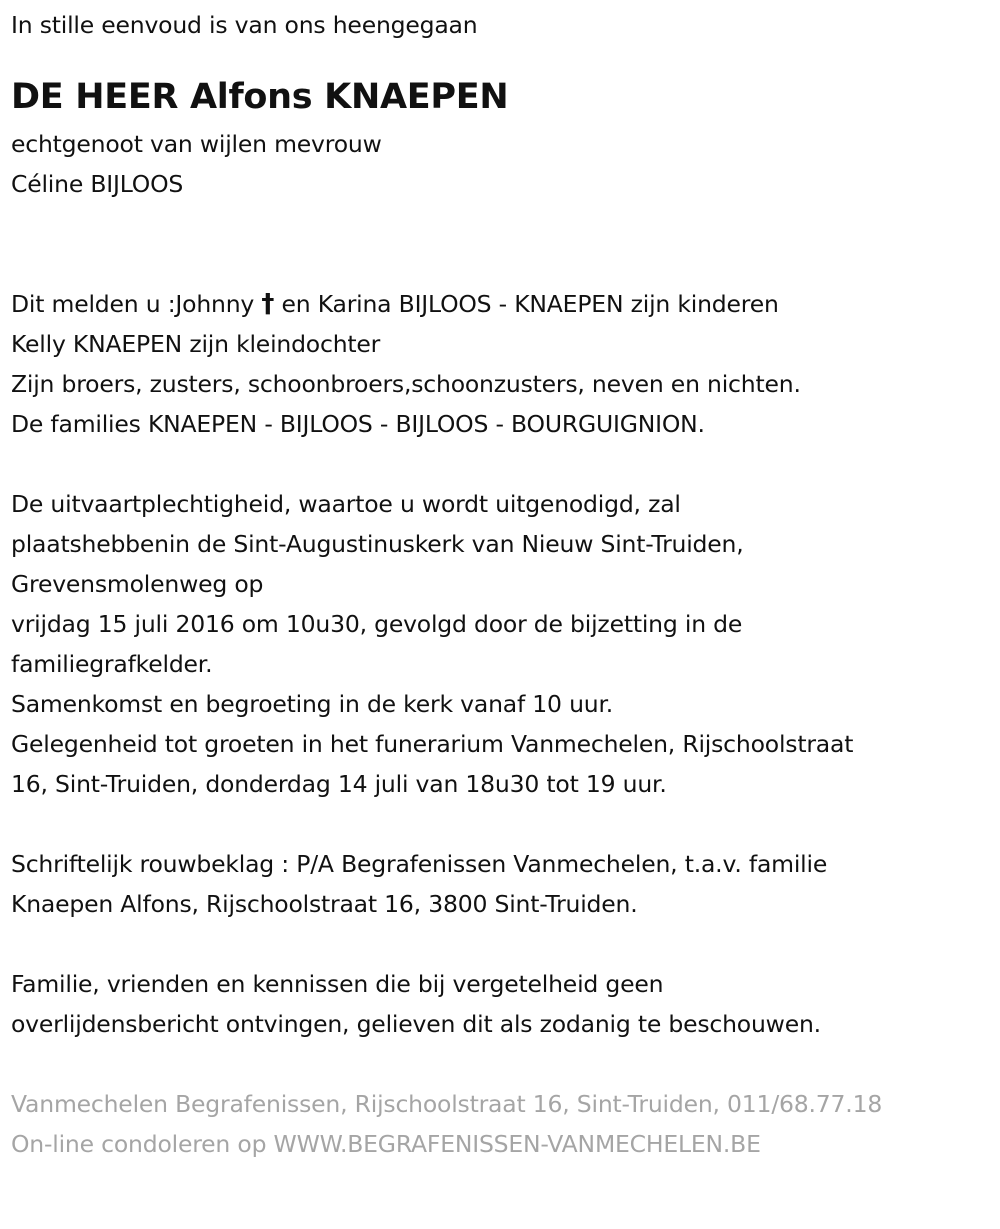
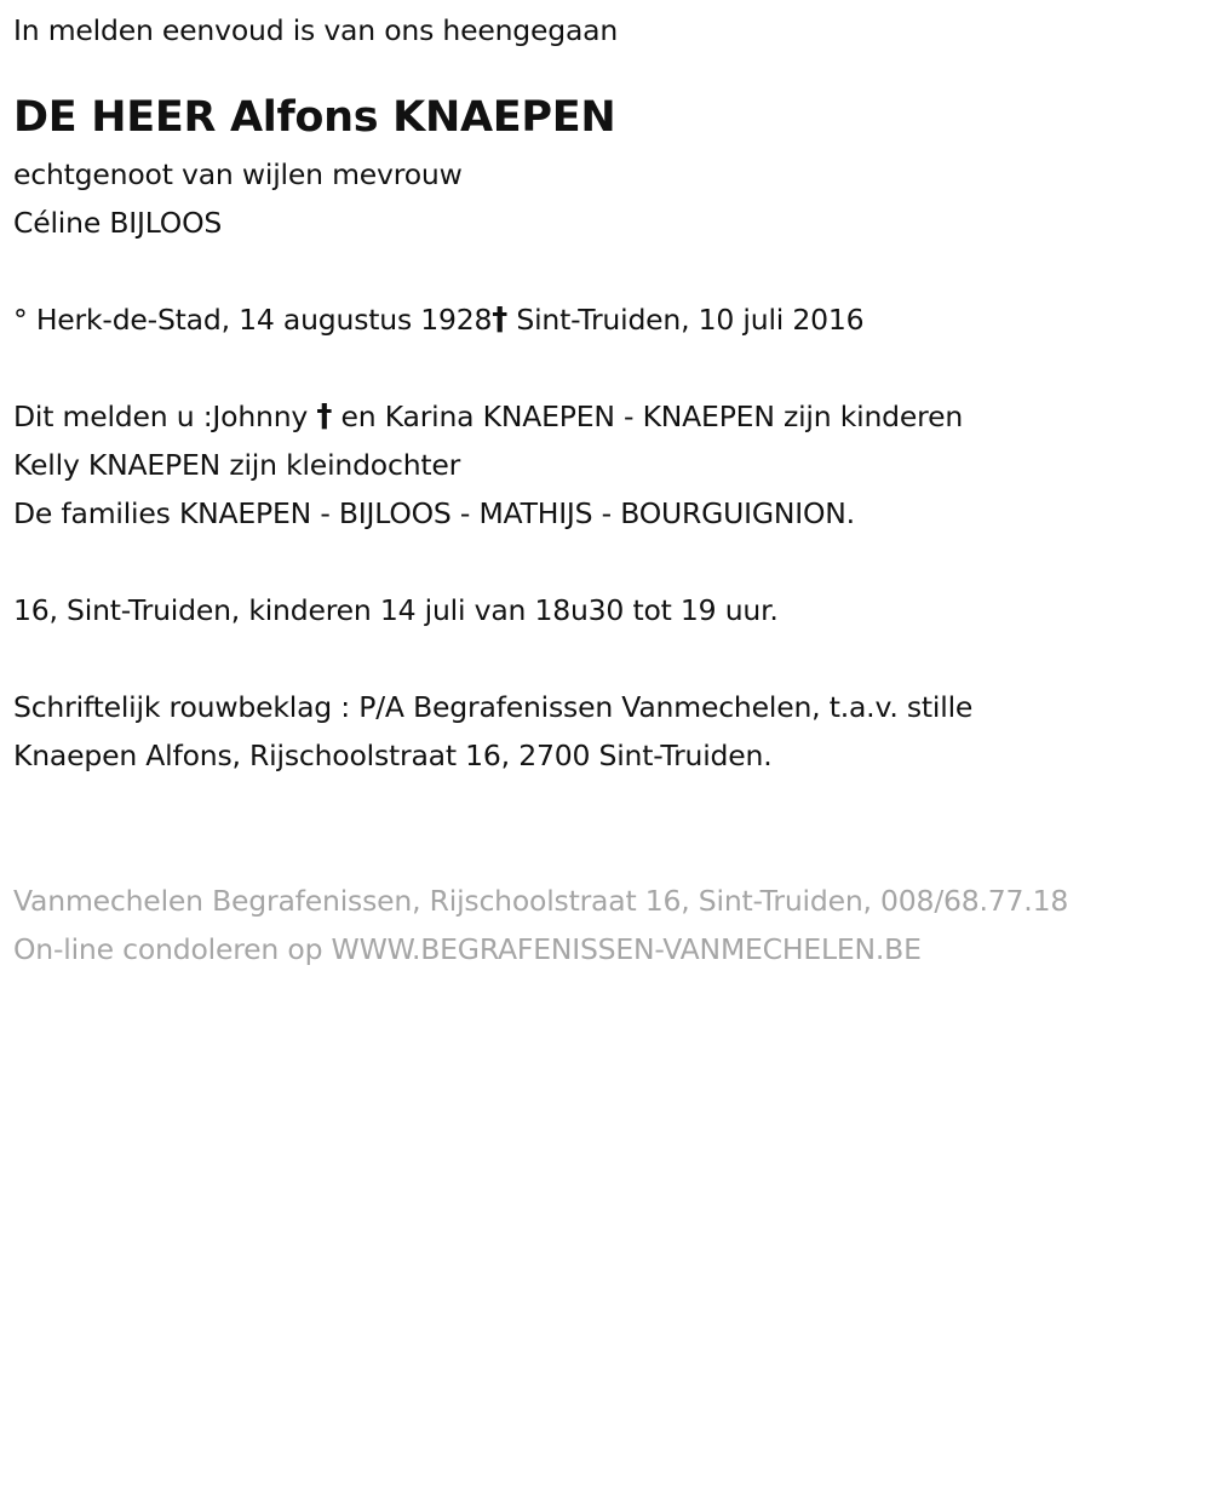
- In stille eenvoud is van ons heengegaan
+ In melden eenvoud is van ons heengegaan
  DE HEER Alfons KNAEPEN
  echtgenoot van wijlen mevrouw
  Céline BIJLOOS
+ ° Herk-de-Stad, 14 augustus 1928† Sint-Truiden, 10 juli 2016
- Dit melden u :Johnny † en Karina BIJLOOS - KNAEPEN zijn kinderen
+ Dit melden u :Johnny † en Karina KNAEPEN - KNAEPEN zijn kinderen
  Kelly KNAEPEN zijn kleindochter
- Zijn broers, zusters, schoonbroers,schoonzusters, neven en nichten.
- De families KNAEPEN - BIJLOOS - BIJLOOS - BOURGUIGNION.
+ De families KNAEPEN - BIJLOOS - MATHIJS - BOURGUIGNION.
- De uitvaartplechtigheid, waartoe u wordt uitgenodigd, zal
- plaatshebbenin de Sint-Augustinuskerk van Nieuw Sint-Truiden,
- Grevensmolenweg op
- vrijdag 15 juli 2016 om 10u30, gevolgd door de bijzetting in de
- familiegrafkelder.
- Samenkomst en begroeting in de kerk vanaf 10 uur.
- Gelegenheid tot groeten in het funerarium Vanmechelen, Rijschoolstraat
- 16, Sint-Truiden, donderdag 14 juli van 18u30 tot 19 uur.
+ 16, Sint-Truiden, kinderen 14 juli van 18u30 tot 19 uur.
- Schriftelijk rouwbeklag : P/A Begrafenissen Vanmechelen, t.a.v. familie
+ Schriftelijk rouwbeklag : P/A Begrafenissen Vanmechelen, t.a.v. stille
- Knaepen Alfons, Rijschoolstraat 16, 3800 Sint-Truiden.
+ Knaepen Alfons, Rijschoolstraat 16, 2700 Sint-Truiden.
- Familie, vrienden en kennissen die bij vergetelheid geen
- overlijdensbericht ontvingen, gelieven dit als zodanig te beschouwen.
- Vanmechelen Begrafenissen, Rijschoolstraat 16, Sint-Truiden, 011/68.77.18
+ Vanmechelen Begrafenissen, Rijschoolstraat 16, Sint-Truiden, 008/68.77.18
  On-line condoleren op WWW.BEGRAFENISSEN-VANMECHELEN.BE
